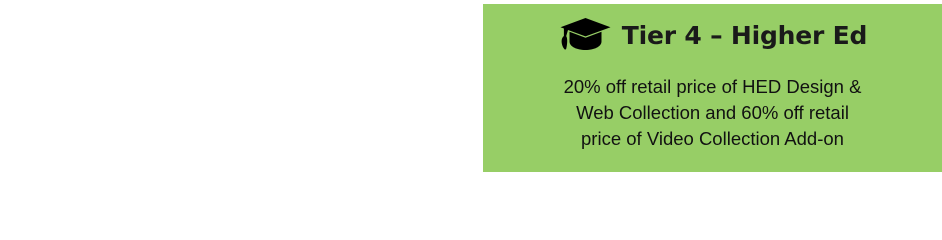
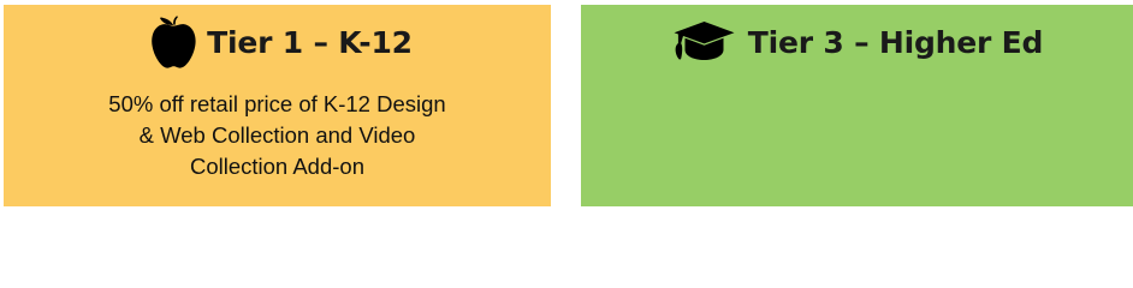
+ Tier 1 – K-12
+ 50% off retail price of K-12 Design
+ & Web Collection and Video
+ Collection Add-on
- Tier 4 – Higher Ed
+ Tier 3 – Higher Ed
- 20% off retail price of HED Design &
- Web Collection and 60% off retail
- price of Video Collection Add-on
